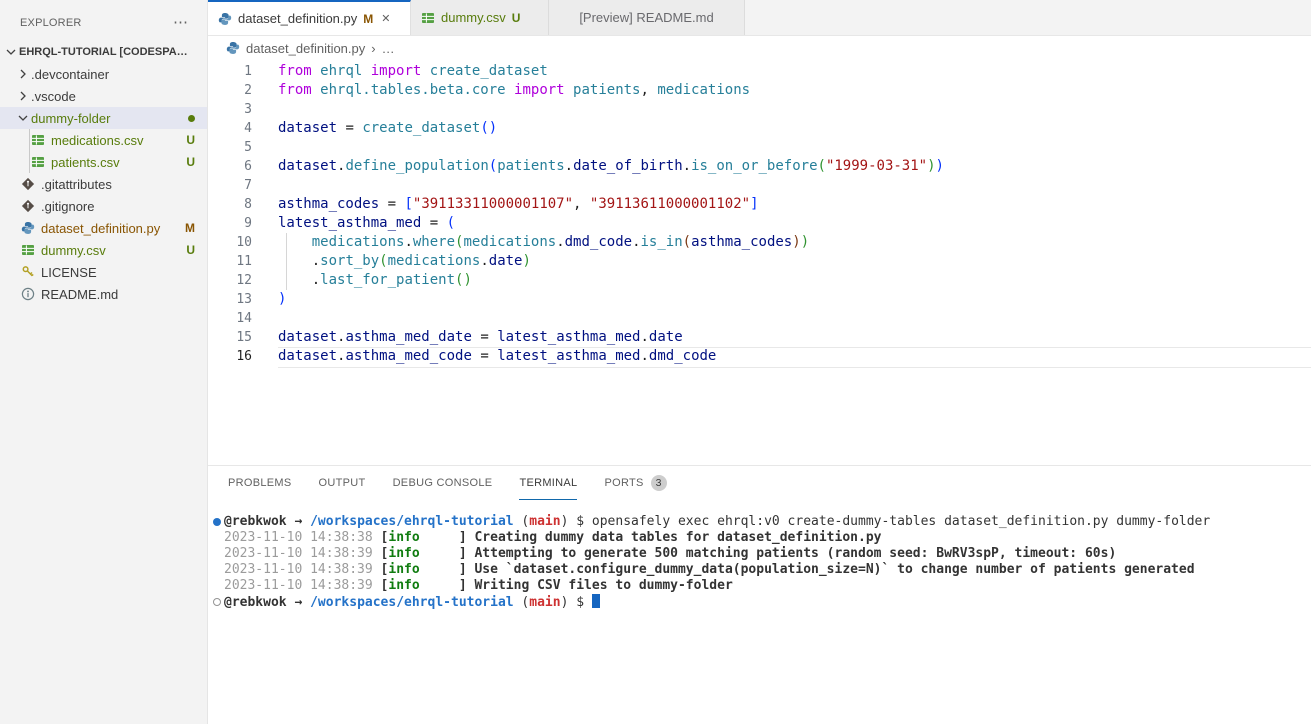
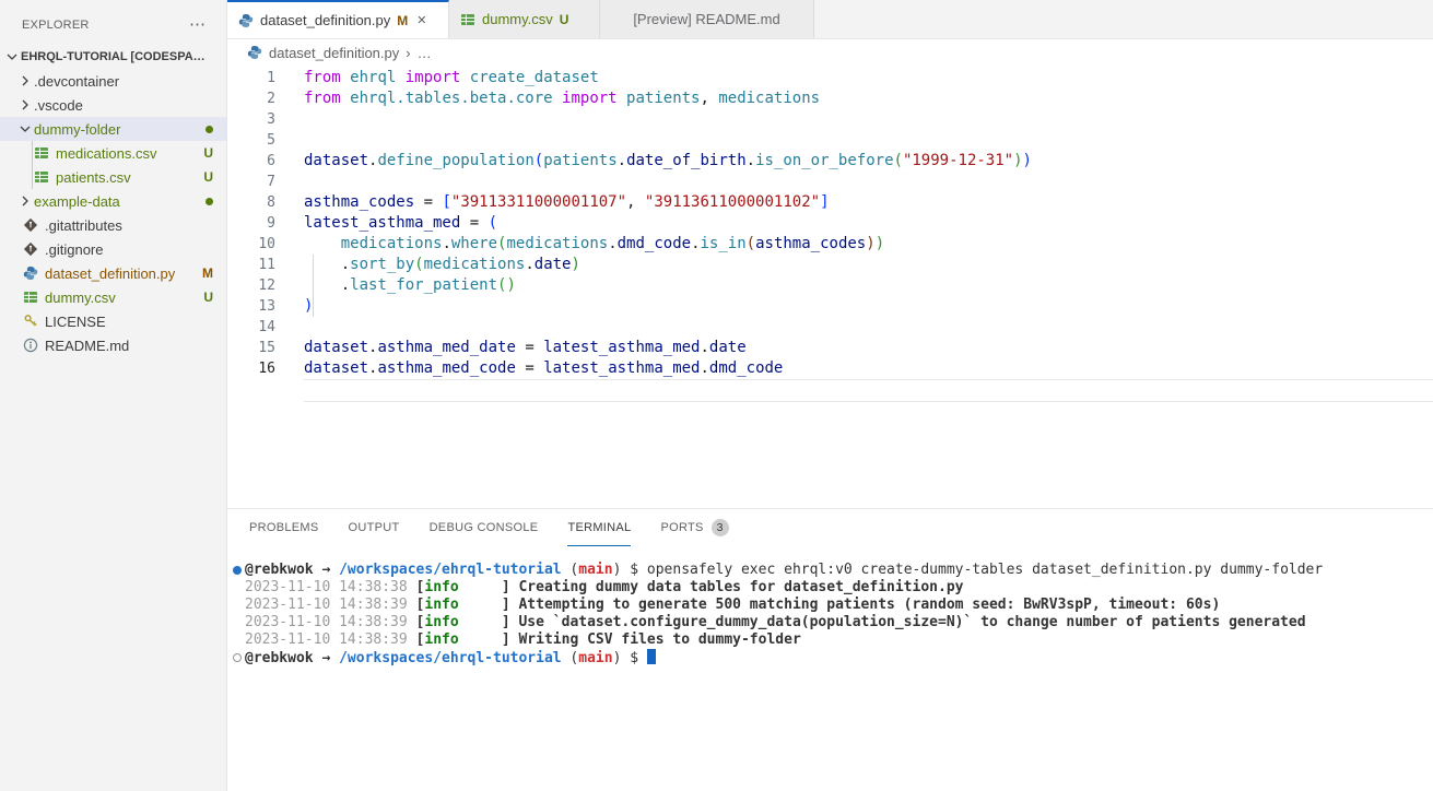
  EXPLORER
  ⋯
  EHRQL-TUTORIAL [CODESPACE
  .devcontainer
  .vscode
  dummy-folder
  medications.csv
  U
  patients.csv
  U
+ example-data
  .gitattributes
  .gitignore
  dataset_definition.py
  M
  dummy.csv
  U
  LICENSE
  README.md
  dataset_definition.py
  M
  ✕
  dummy.csv
  U
  [Preview] README.md
  dataset_definition.py
  ›
  …
  1
  from ehrql import create_dataset
  2
  from ehrql.tables.beta.core import patients, medications
  3
- 4
- dataset = create_dataset()
  5
  6
- dataset.define_population(patients.date_of_birth.is_on_or_before("1999-03-31"))
+ dataset.define_population(patients.date_of_birth.is_on_or_before("1999-12-31"))
  7
  8
  asthma_codes = ["39113311000001107", "39113611000001102"]
  9
  latest_asthma_med = (
  10
  medications.where(medications.dmd_code.is_in(asthma_codes))
  11
  .sort_by(medications.date)
  12
  .last_for_patient()
  13
  )
  14
  15
  dataset.asthma_med_date = latest_asthma_med.date
  16
  dataset.asthma_med_code = latest_asthma_med.dmd_code
  PROBLEMS
  OUTPUT
  DEBUG CONSOLE
  TERMINAL
  PORTS
  3
  @rebkwok → /workspaces/ehrql-tutorial (main) $ opensafely exec ehrql:v0 create-dummy-tables dataset_definition.py dummy-folder
  2023-11-10 14:38:38 [info ] Creating dummy data tables for dataset_definition.py
  2023-11-10 14:38:39 [info ] Attempting to generate 500 matching patients (random seed: BwRV3spP, timeout: 60s)
  2023-11-10 14:38:39 [info ] Use `dataset.configure_dummy_data(population_size=N)` to change number of patients generated
  2023-11-10 14:38:39 [info ] Writing CSV files to dummy-folder
  @rebkwok → /workspaces/ehrql-tutorial (main) $
